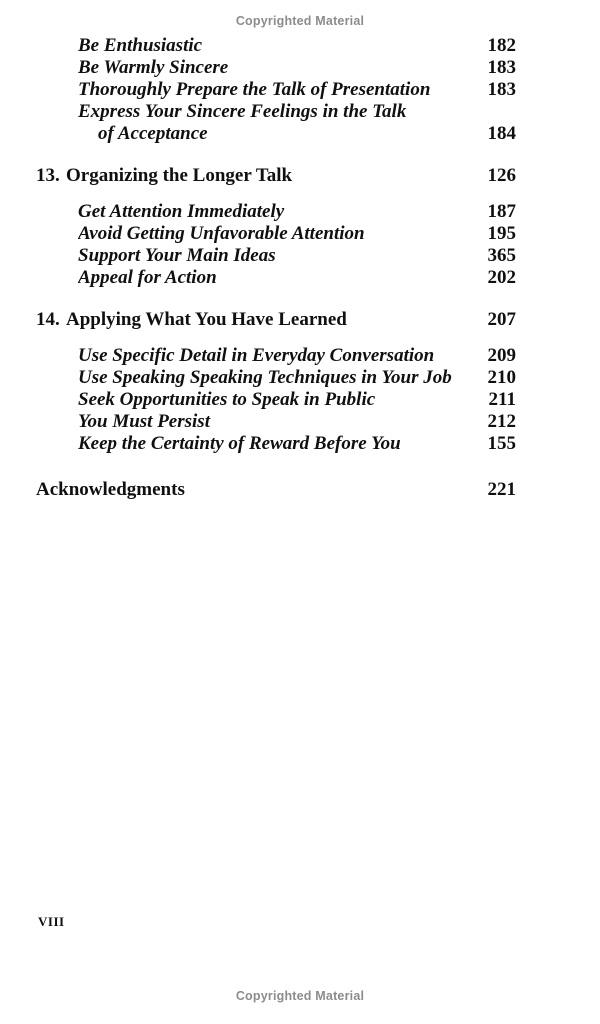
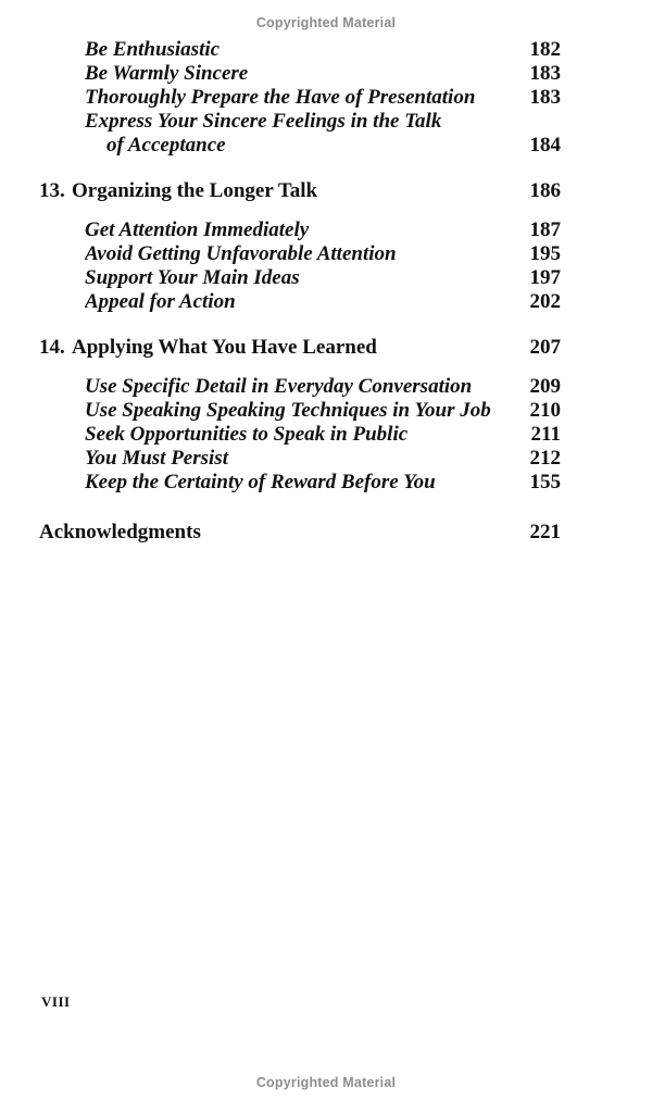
  Copyrighted Material
  Be Enthusiastic
  182
  Be Warmly Sincere
  183
- Thoroughly Prepare the Talk of Presentation
+ Thoroughly Prepare the Have of Presentation
  183
  Express Your Sincere Feelings in the Talk
  of Acceptance
  184
  13.
  Organizing the Longer Talk
- 126
+ 186
  Get Attention Immediately
  187
  Avoid Getting Unfavorable Attention
  195
  Support Your Main Ideas
- 365
+ 197
  Appeal for Action
  202
  14.
  Applying What You Have Learned
  207
  Use Specific Detail in Everyday Conversation
  209
  Use Speaking Speaking Techniques in Your Job
  210
  Seek Opportunities to Speak in Public
  211
  You Must Persist
  212
  Keep the Certainty of Reward Before You
  155
  Acknowledgments
  221
  VIII
  Copyrighted Material
